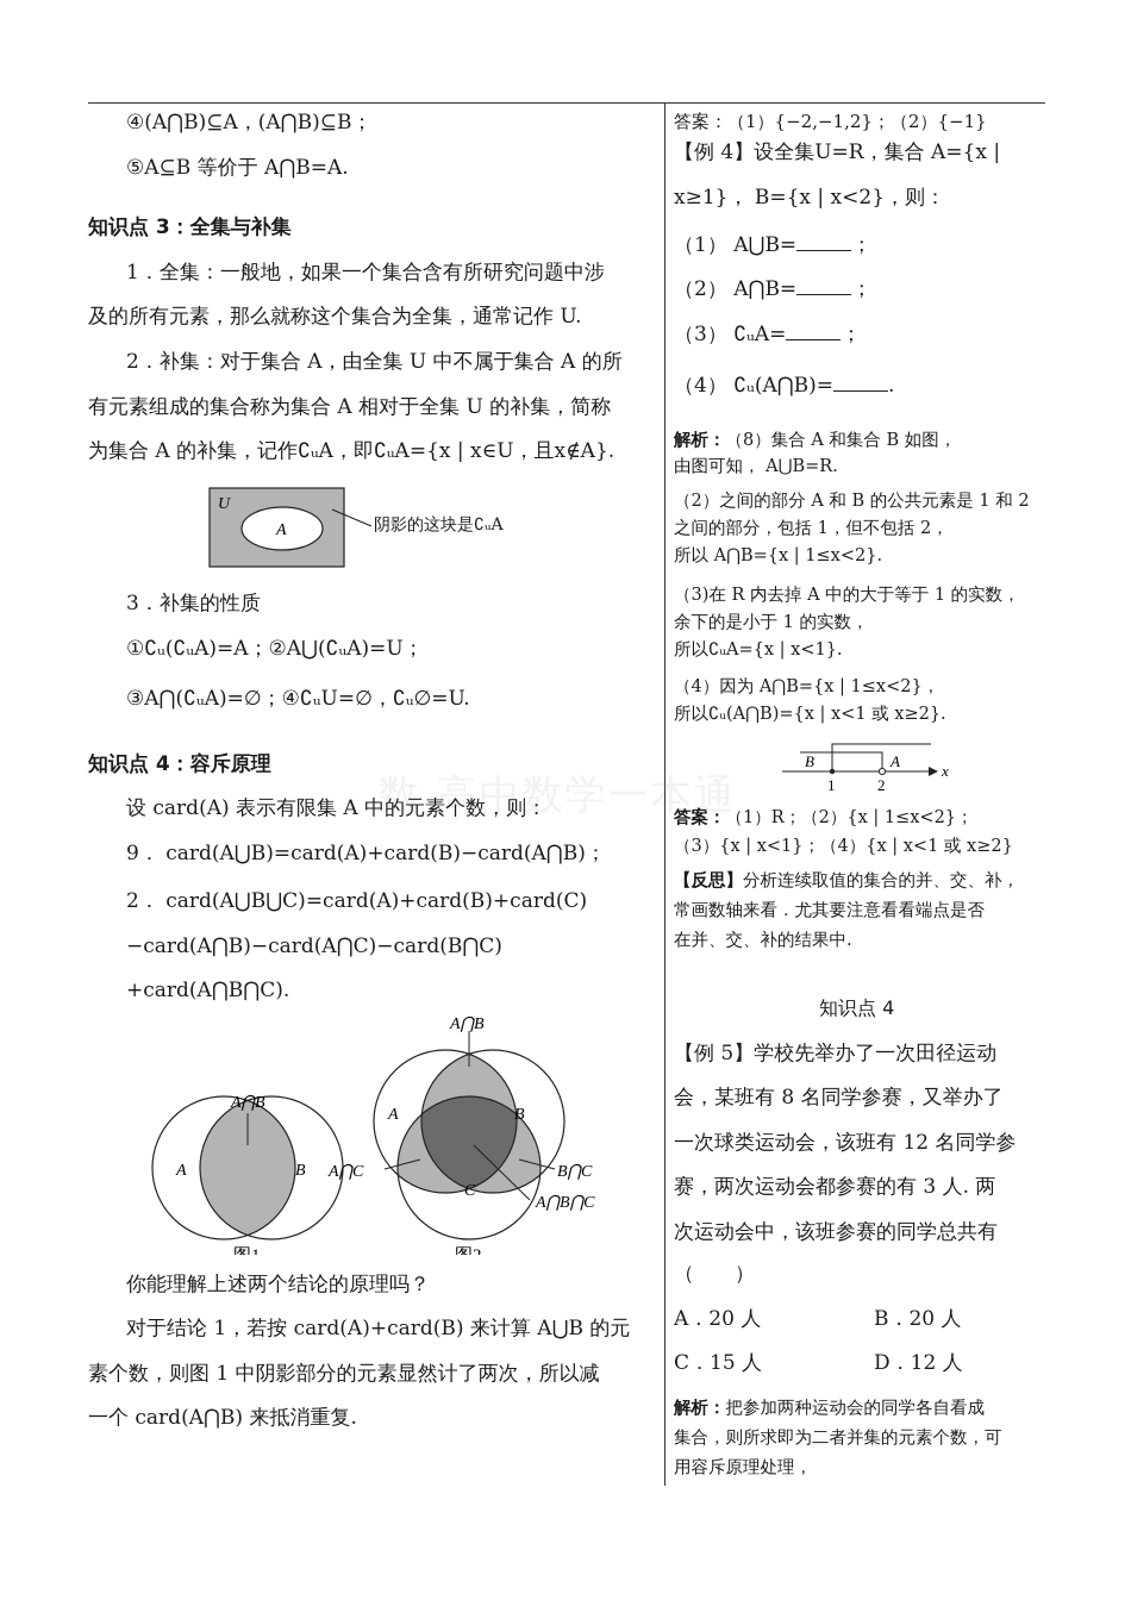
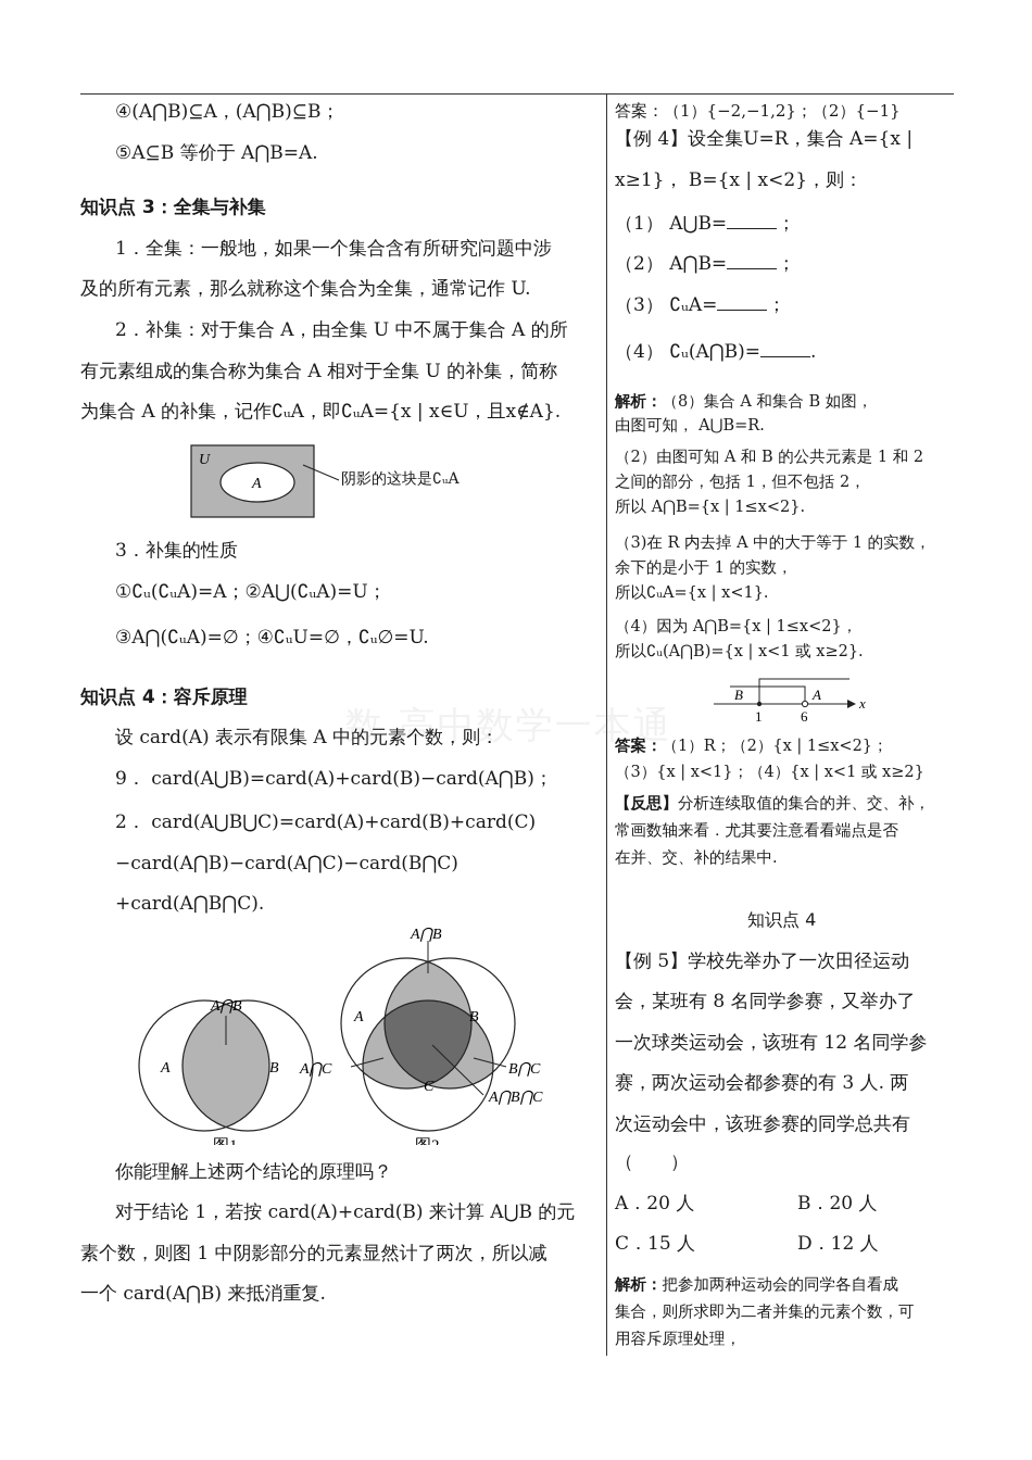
  数 高中数学一本通
  ④(A⋂B)⊆A，(A⋂B)⊆B；
  ⑤A⊆B 等价于 A⋂B=A.
  知识点 3：全集与补集
  1．全集：一般地，如果一个集合含有所研究问题中涉
  及的所有元素，那么就称这个集合为全集，通常记作 U.
  2．补集：对于集合 A，由全集 U 中不属于集合 A 的所
  有元素组成的集合称为集合 A 相对于全集 U 的补集，简称
  为集合 A 的补集，记作∁ᵤA，即∁ᵤA={x | x∈U，且x∉A}.
  U
  A
  阴影的这块是∁ᵤA
  3．补集的性质
  ①∁ᵤ(∁ᵤA)=A；②A⋃(∁ᵤA)=U；
  ③A⋂(∁ᵤA)=∅；④∁ᵤU=∅，∁ᵤ∅=U.
  知识点 4：容斥原理
  设 card(A) 表示有限集 A 中的元素个数，则：
  9． card(A⋃B)=card(A)+card(B)−card(A⋂B)；
  2． card(A⋃B⋃C)=card(A)+card(B)+card(C)
  −card(A⋂B)−card(A⋂C)−card(B⋂C)
  +card(A⋂B⋂C).
  A⋂B
  A
  B
  A⋂B
  A⋂C
  B⋂C
  A⋂B⋂C
  A
  B
  C
  你能理解上述两个结论的原理吗？
  对于结论 1，若按 card(A)+card(B) 来计算 A⋃B 的元
  素个数，则图 1 中阴影部分的元素显然计了两次，所以减
  一个 card(A⋂B) 来抵消重复.
  答案：（1）{−2,−1,2}；（2）{−1}
  【例 4】设全集U=R，集合 A={x |
  x≥1}， B={x | x<2}，则：
  （1） A⋃B= ；
  （2） A⋂B= ；
  （3） ∁ᵤA= ；
  （4） ∁ᵤ(A⋂B)= .
  解析：（8）集合 A 和集合 B 如图，
  由图可知， A⋃B=R.
- （2）之间的部分 A 和 B 的公共元素是 1 和 2
+ （2）由图可知 A 和 B 的公共元素是 1 和 2
  之间的部分，包括 1，但不包括 2，
  所以 A⋂B={x | 1≤x<2}.
  （3)在 R 内去掉 A 中的大于等于 1 的实数，
  余下的是小于 1 的实数，
  所以∁ᵤA={x | x<1}.
  （4）因为 A⋂B={x | 1≤x<2}，
  所以∁ᵤ(A⋂B)={x | x<1 或 x≥2}.
  B
  A
  x
  1
- 2
+ 6
  答案：（1）R；（2）{x | 1≤x<2}；
  （3）{x | x<1}；（4）{x | x<1 或 x≥2}
  【反思】分析连续取值的集合的并、交、补，
  常画数轴来看．尤其要注意看看端点是否
  在并、交、补的结果中.
  知识点 4
  【例 5】学校先举办了一次田径运动
  会，某班有 8 名同学参赛，又举办了
  一次球类运动会，该班有 12 名同学参
  赛，两次运动会都参赛的有 3 人. 两
  次运动会中，该班参赛的同学总共有
  （ ）
  A．20 人
  B．20 人
  C．15 人
  D．12 人
  解析：把参加两种运动会的同学各自看成
  集合，则所求即为二者并集的元素个数，可
  用容斥原理处理，
